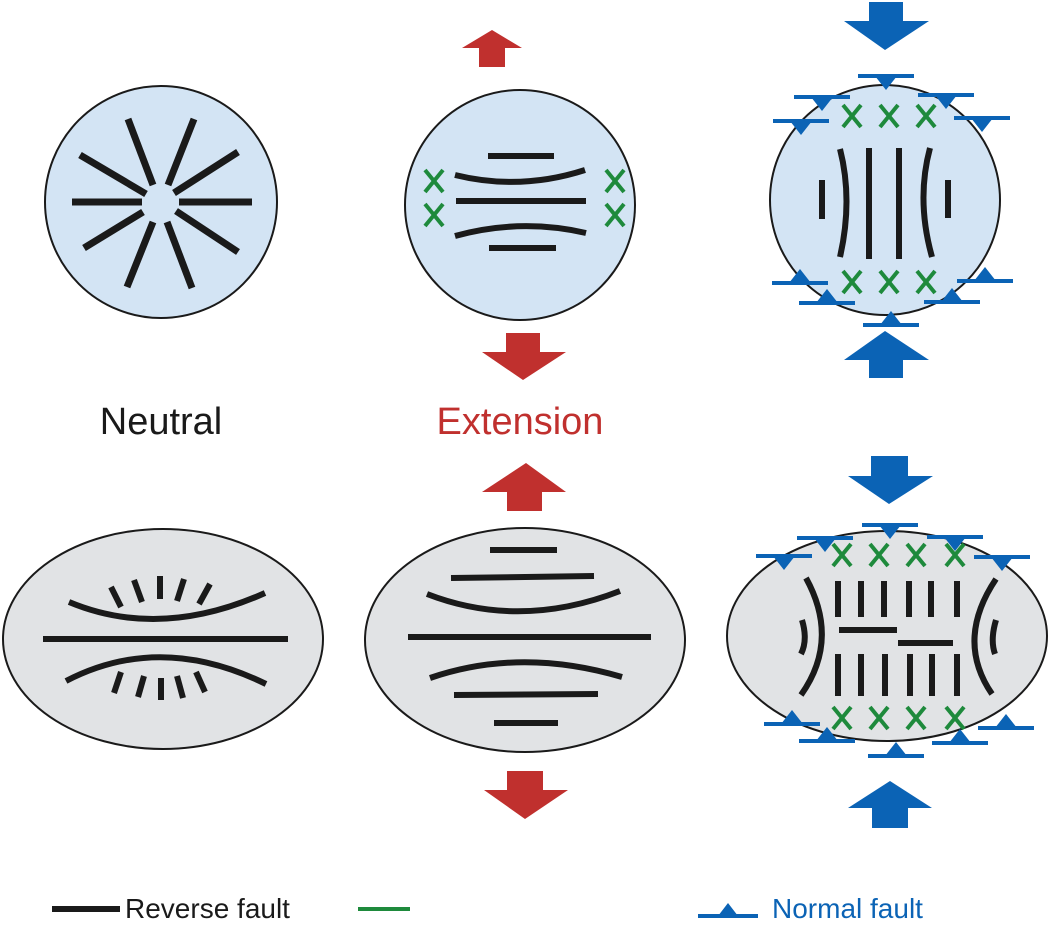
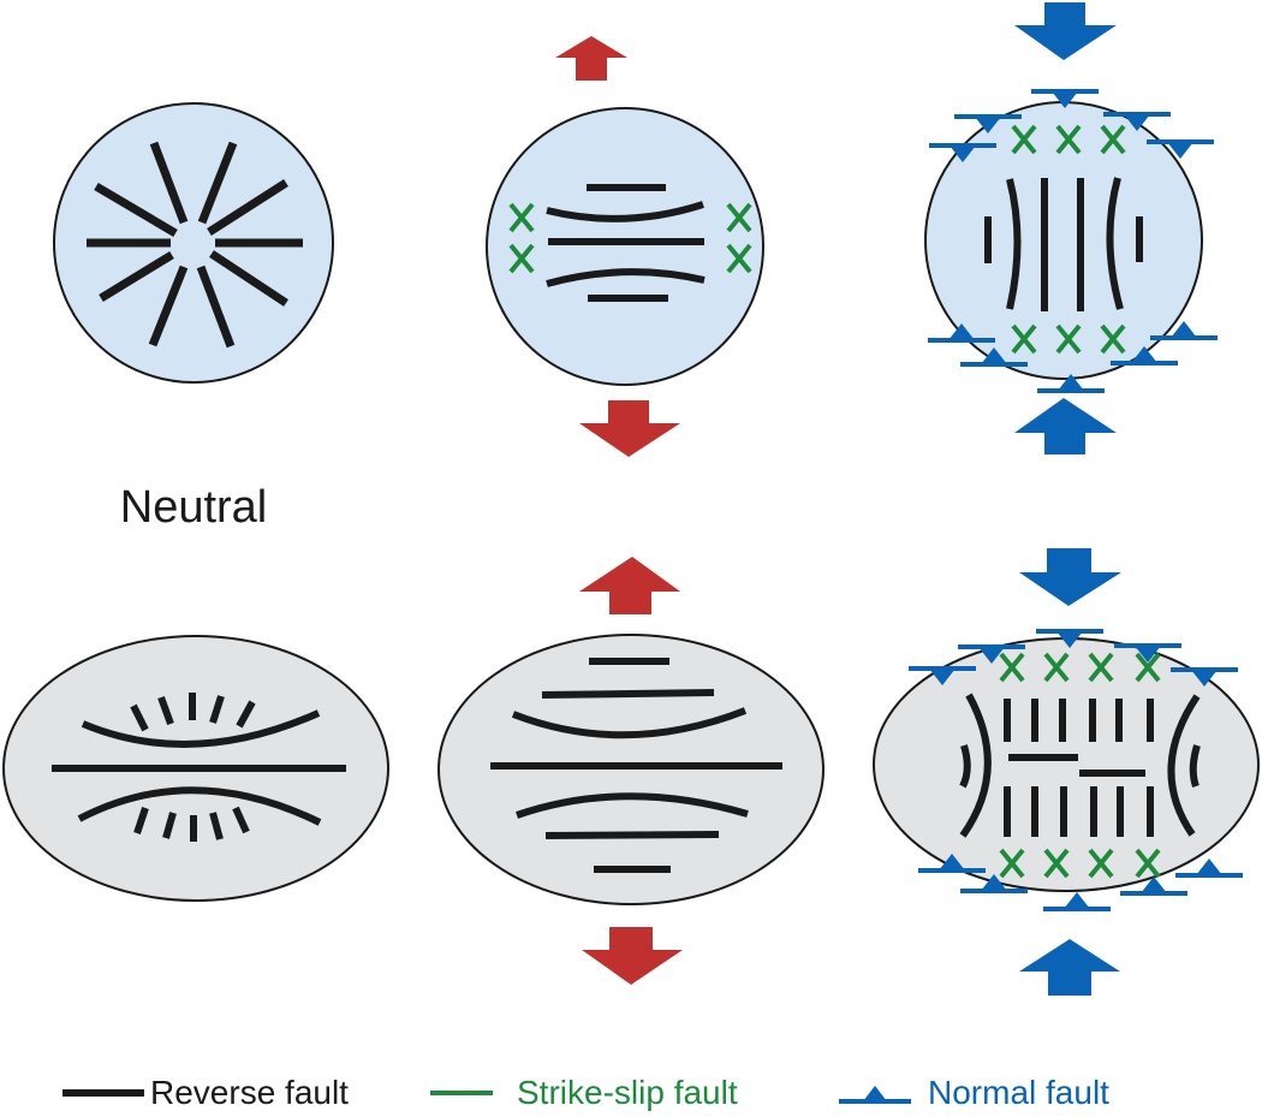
  Neutral
- Extension
  Reverse fault
+ Strike-slip fault
  Normal fault
